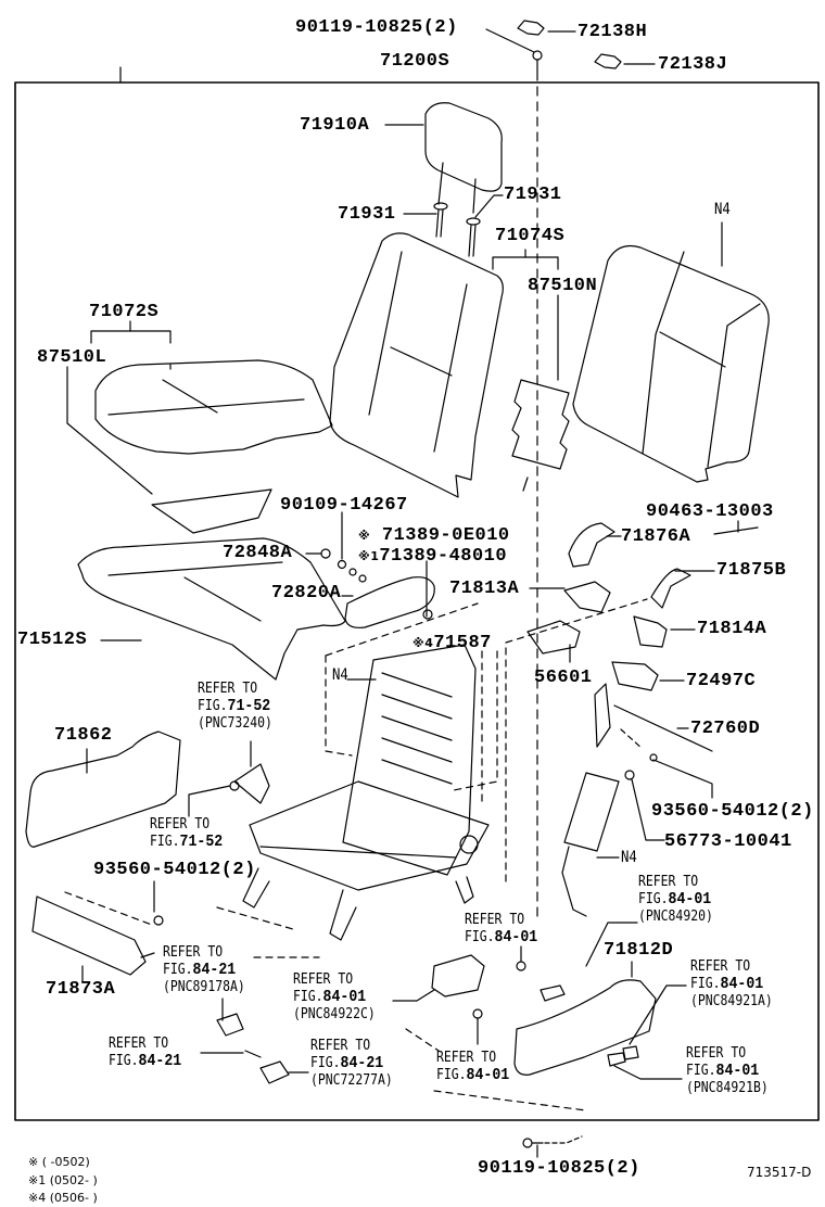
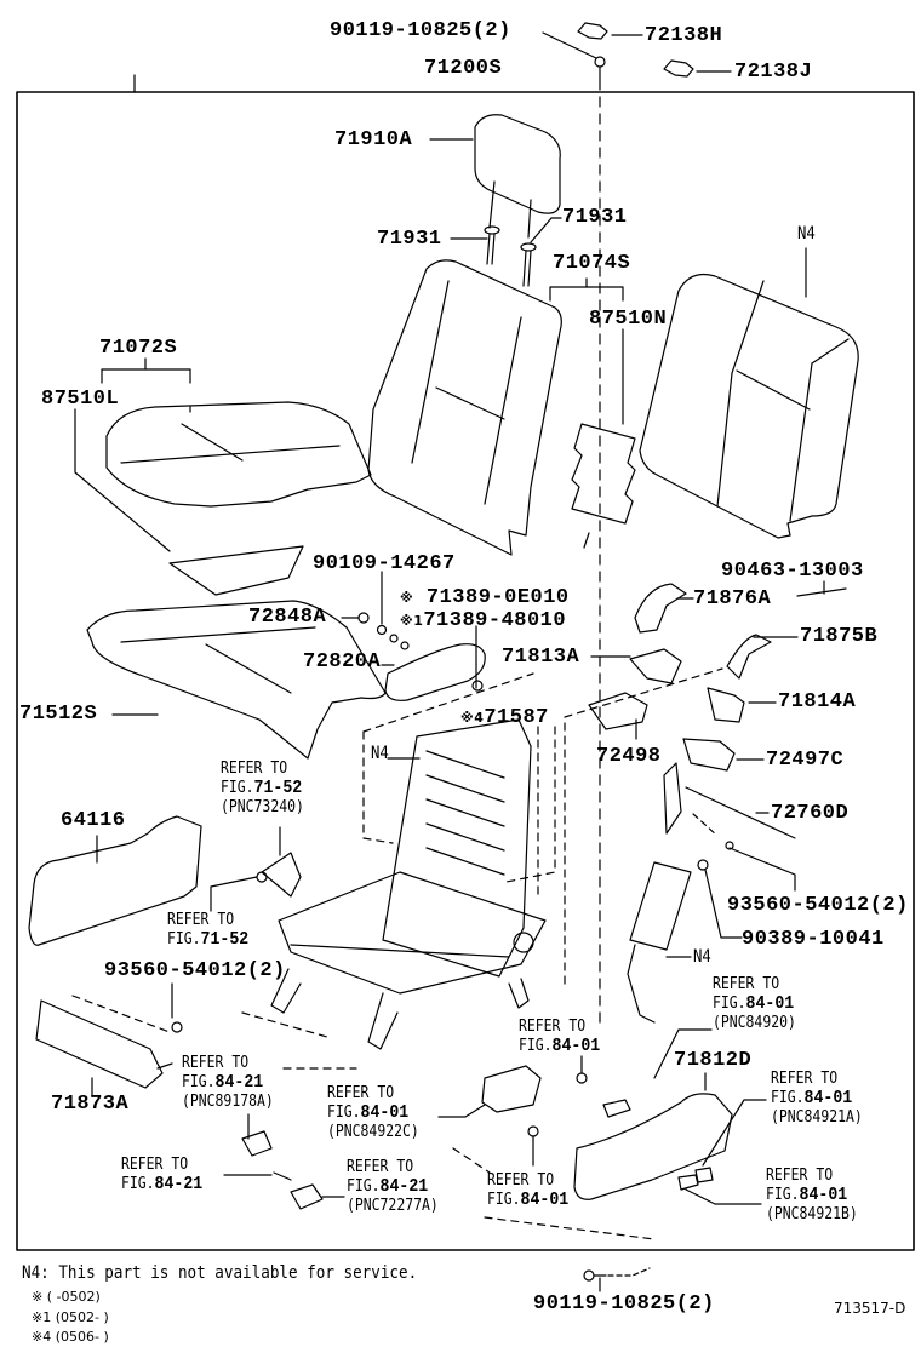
  90119-10825(2)
  72138H
  72138J
  71200S
  71910A
  71931
  71931
  71074S
  87510N
  N4
  71072S
  87510L
  90109-14267
  ※ 71389-0E010
  ※171389-48010
  72848A
  72820A
  71813A
  71512S
  ※471587
  90463-13003
  71876A
  71875B
  71814A
- 56601
+ 72498
  72497C
  72760D
  93560-54012(2)
- 56773-10041
+ 90389-10041
  N4
  N4
- 71862
+ 64116
  93560-54012(2)
  71873A
  71812D
  90119-10825(2)
  REFER TO
  FIG.71-52
  (PNC73240)
  REFER TO
  FIG.71-52
  REFER TO
  FIG.84-01
  (PNC84920)
  REFER TO
  FIG.84-01
  REFER TO
  FIG.84-21
  (PNC89178A)
  REFER TO
  FIG.84-01
  (PNC84922C)
  REFER TO
  FIG.84-01
  (PNC84921A)
  REFER TO
  FIG.84-21
  REFER TO
  FIG.84-21
  (PNC72277A)
  REFER TO
  FIG.84-01
  REFER TO
  FIG.84-01
  (PNC84921B)
+ N4: This part is not available for service.
  ※ ( -0502)
  ※1 (0502- )
  ※4 (0506- )
  713517-D
